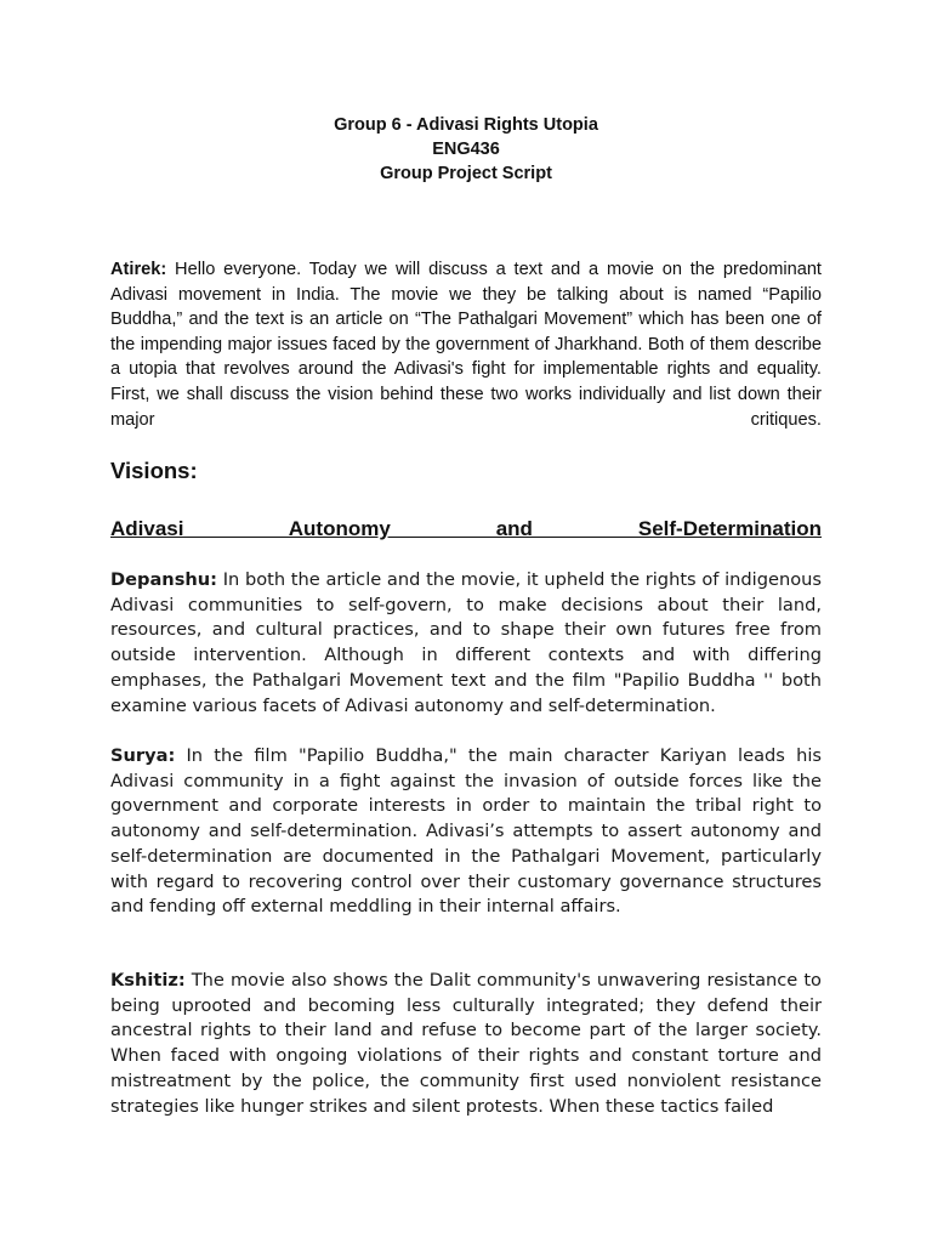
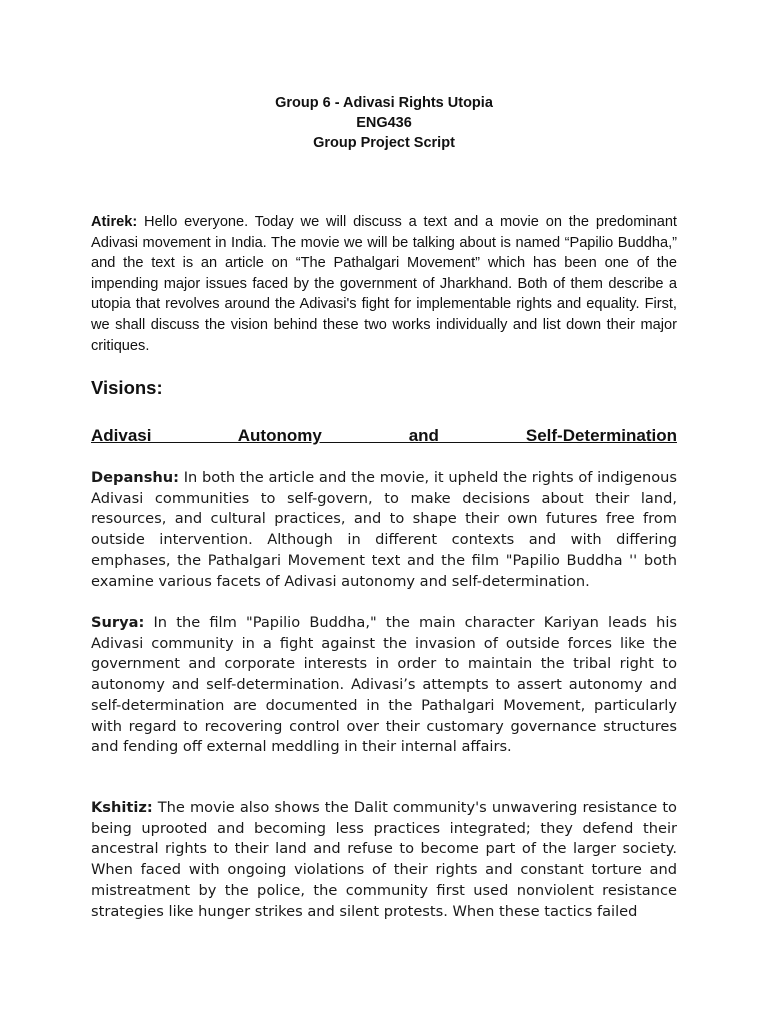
  Group 6 - Adivasi Rights Utopia
  ENG436
  Group Project Script
- Atirek: Hello everyone. Today we will discuss a text and a movie on the predominant Adivasi movement in India. The movie we they be talking about is named “Papilio Buddha,” and the text is an article on “The Pathalgari Movement” which has been one of the impending major issues faced by the government of Jharkhand. Both of them describe a utopia that revolves around the Adivasi's fight for implementable rights and equality. First, we shall discuss the vision behind these two works individually and list down their major critiques.
+ Atirek: Hello everyone. Today we will discuss a text and a movie on the predominant Adivasi movement in India. The movie we will be talking about is named “Papilio Buddha,” and the text is an article on “The Pathalgari Movement” which has been one of the impending major issues faced by the government of Jharkhand. Both of them describe a utopia that revolves around the Adivasi's fight for implementable rights and equality. First, we shall discuss the vision behind these two works individually and list down their major critiques.
  Visions:
  Adivasi Autonomy and Self-Determination
  Depanshu: In both the article and the movie, it upheld the rights of indigenous Adivasi communities to self-govern, to make decisions about their land, resources, and cultural practices, and to shape their own futures free from outside intervention. Although in different contexts and with differing emphases, the Pathalgari Movement text and the film "Papilio Buddha '' both examine various facets of Adivasi autonomy and self-determination.
  Surya: In the film "Papilio Buddha," the main character Kariyan leads his Adivasi community in a fight against the invasion of outside forces like the government and corporate interests in order to maintain the tribal right to autonomy and self-determination. Adivasi’s attempts to assert autonomy and self-determination are documented in the Pathalgari Movement, particularly with regard to recovering control over their customary governance structures and fending off external meddling in their internal affairs.
- Kshitiz: The movie also shows the Dalit community's unwavering resistance to being uprooted and becoming less culturally integrated; they defend their ancestral rights to their land and refuse to become part of the larger society. When faced with ongoing violations of their rights and constant torture and mistreatment by the police, the community first used nonviolent resistance strategies like hunger strikes and silent protests. When these tactics failed
+ Kshitiz: The movie also shows the Dalit community's unwavering resistance to being uprooted and becoming less practices integrated; they defend their ancestral rights to their land and refuse to become part of the larger society. When faced with ongoing violations of their rights and constant torture and mistreatment by the police, the community first used nonviolent resistance strategies like hunger strikes and silent protests. When these tactics failed
